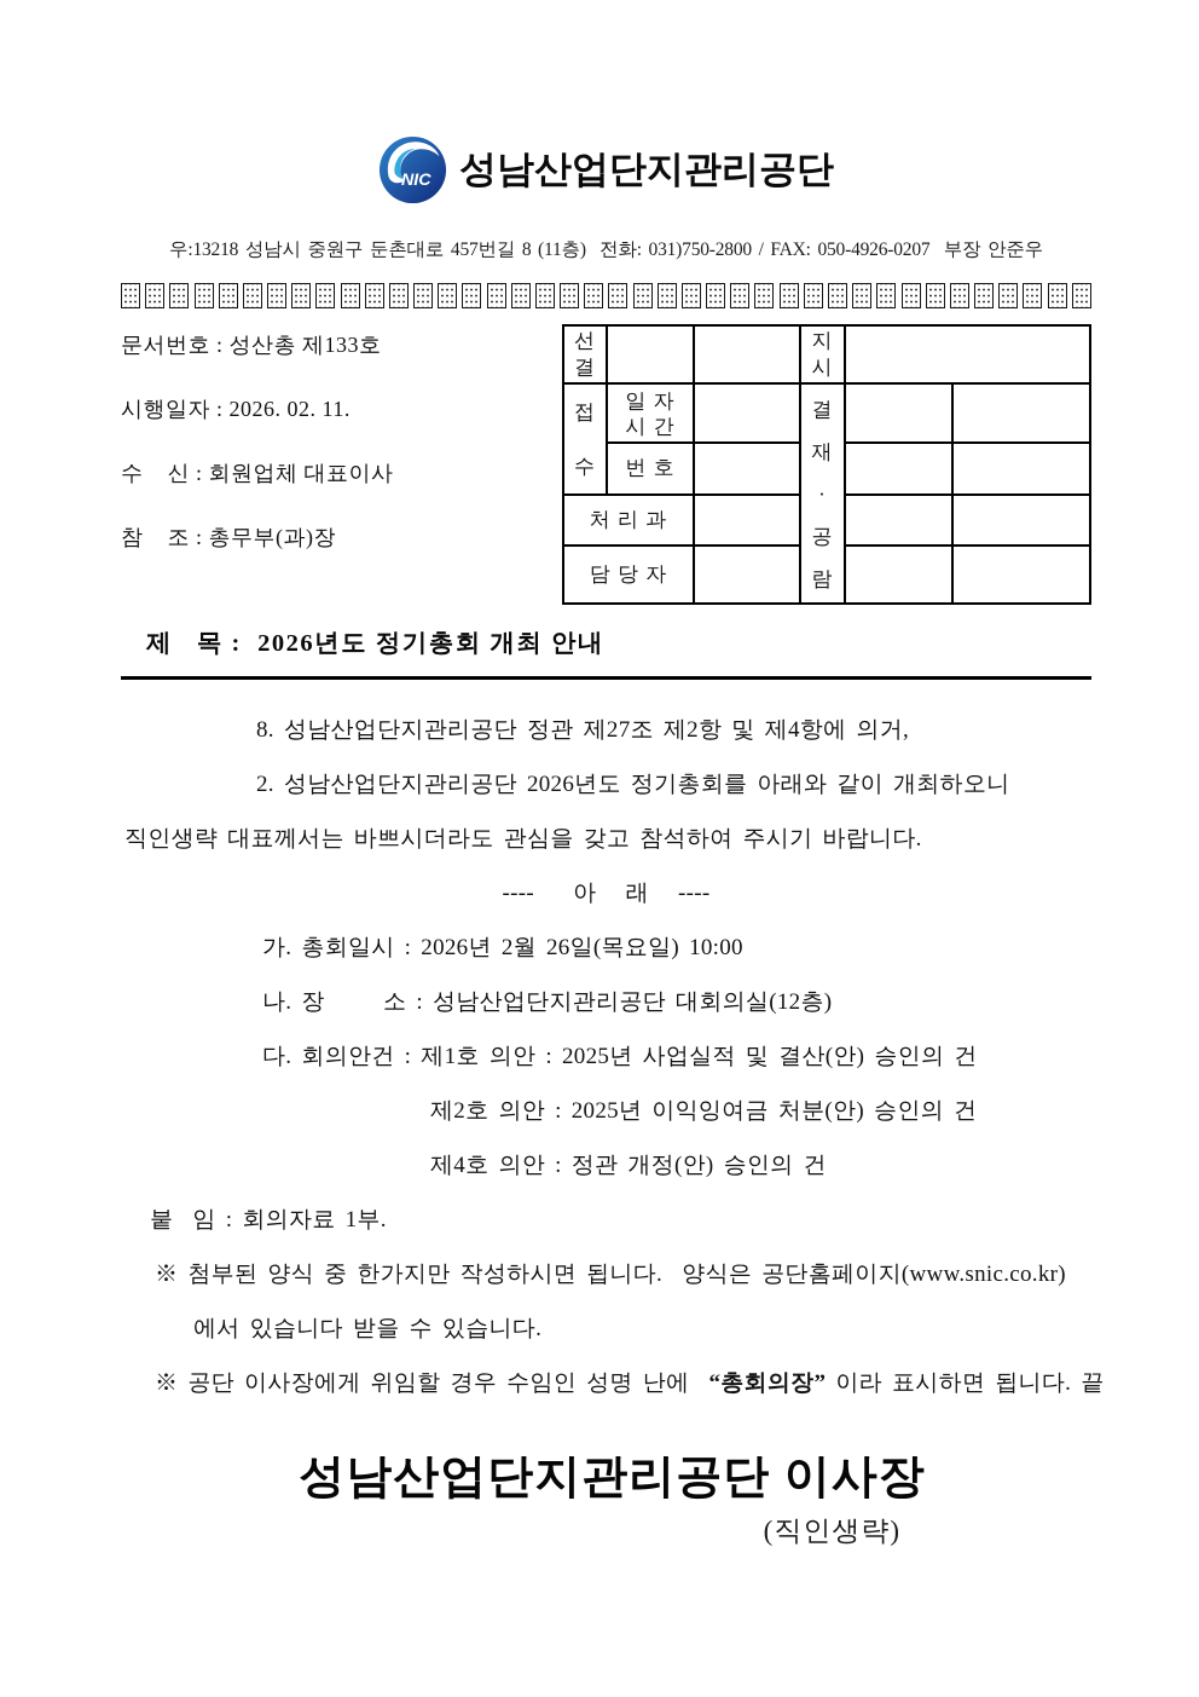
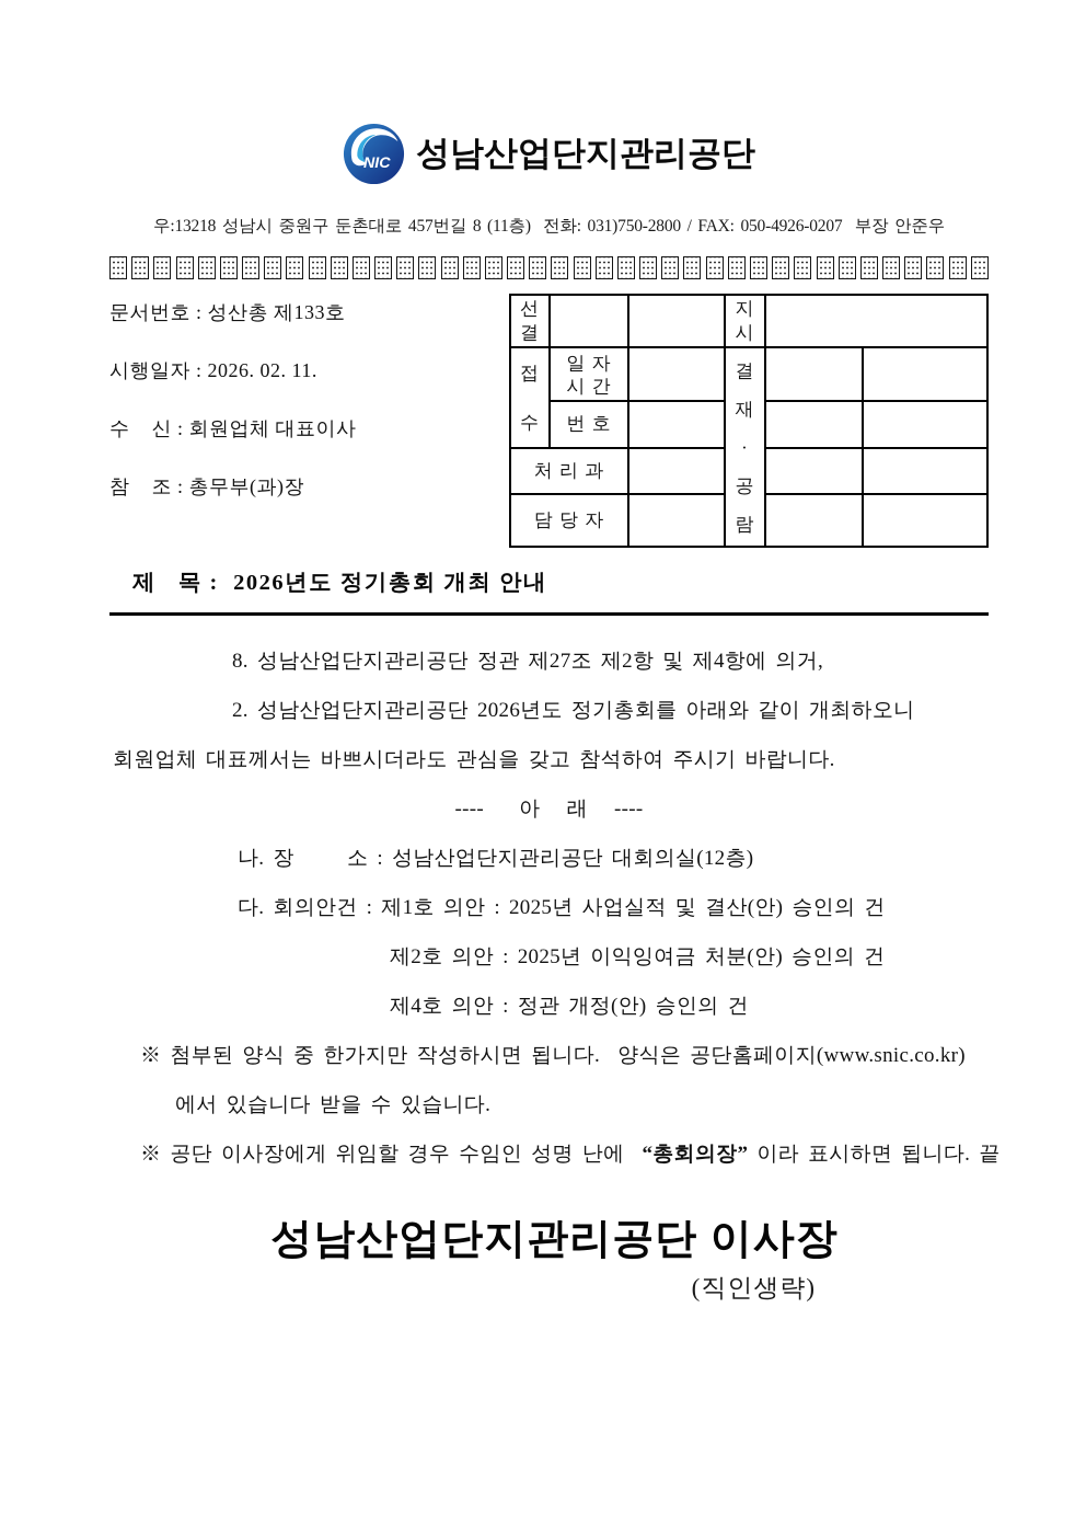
  NIC
  성남산업단지관리공단
  우:13218 성남시 중원구 둔촌대로 457번길 8 (11층) 전화: 031)750-2800 / FAX: 050-4926-0207 부장 안준우
  문서번호 : 성산총 제133호
  시행일자 : 2026. 02. 11.
  수 신 : 회원업체 대표이사
  참 조 : 총무부(과)장
  선 결			지 시
  접 수	일 자 시 간		결 재 · 공 람
  번 호
  처 리 과
  담 당 자
  제 목 : 2026년도 정기총회 개최 안내
  8. 성남산업단지관리공단 정관 제27조 제2항 및 제4항에 의거,
  2. 성남산업단지관리공단 2026년도 정기총회를 아래와 같이 개최하오니
- 직인생략 대표께서는 바쁘시더라도 관심을 갖고 참석하여 주시기 바랍니다.
+ 회원업체 대표께서는 바쁘시더라도 관심을 갖고 참석하여 주시기 바랍니다.
  ---- 아 래 ----
- 가. 총회일시 : 2026년 2월 26일(목요일) 10:00
  나. 장 소 : 성남산업단지관리공단 대회의실(12층)
  다. 회의안건 : 제1호 의안 : 2025년 사업실적 및 결산(안) 승인의 건
  제2호 의안 : 2025년 이익잉여금 처분(안) 승인의 건
  제4호 의안 : 정관 개정(안) 승인의 건
- 붙 임 : 회의자료 1부.
  ※ 첨부된 양식 중 한가지만 작성하시면 됩니다. 양식은 공단홈페이지(www.snic.co.kr)
  에서 있습니다 받을 수 있습니다.
  ※ 공단 이사장에게 위임할 경우 수임인 성명 난에 “총회의장” 이라 표시하면 됩니다. 끝
  성남산업단지관리공단 이사장
  (직인생략)
